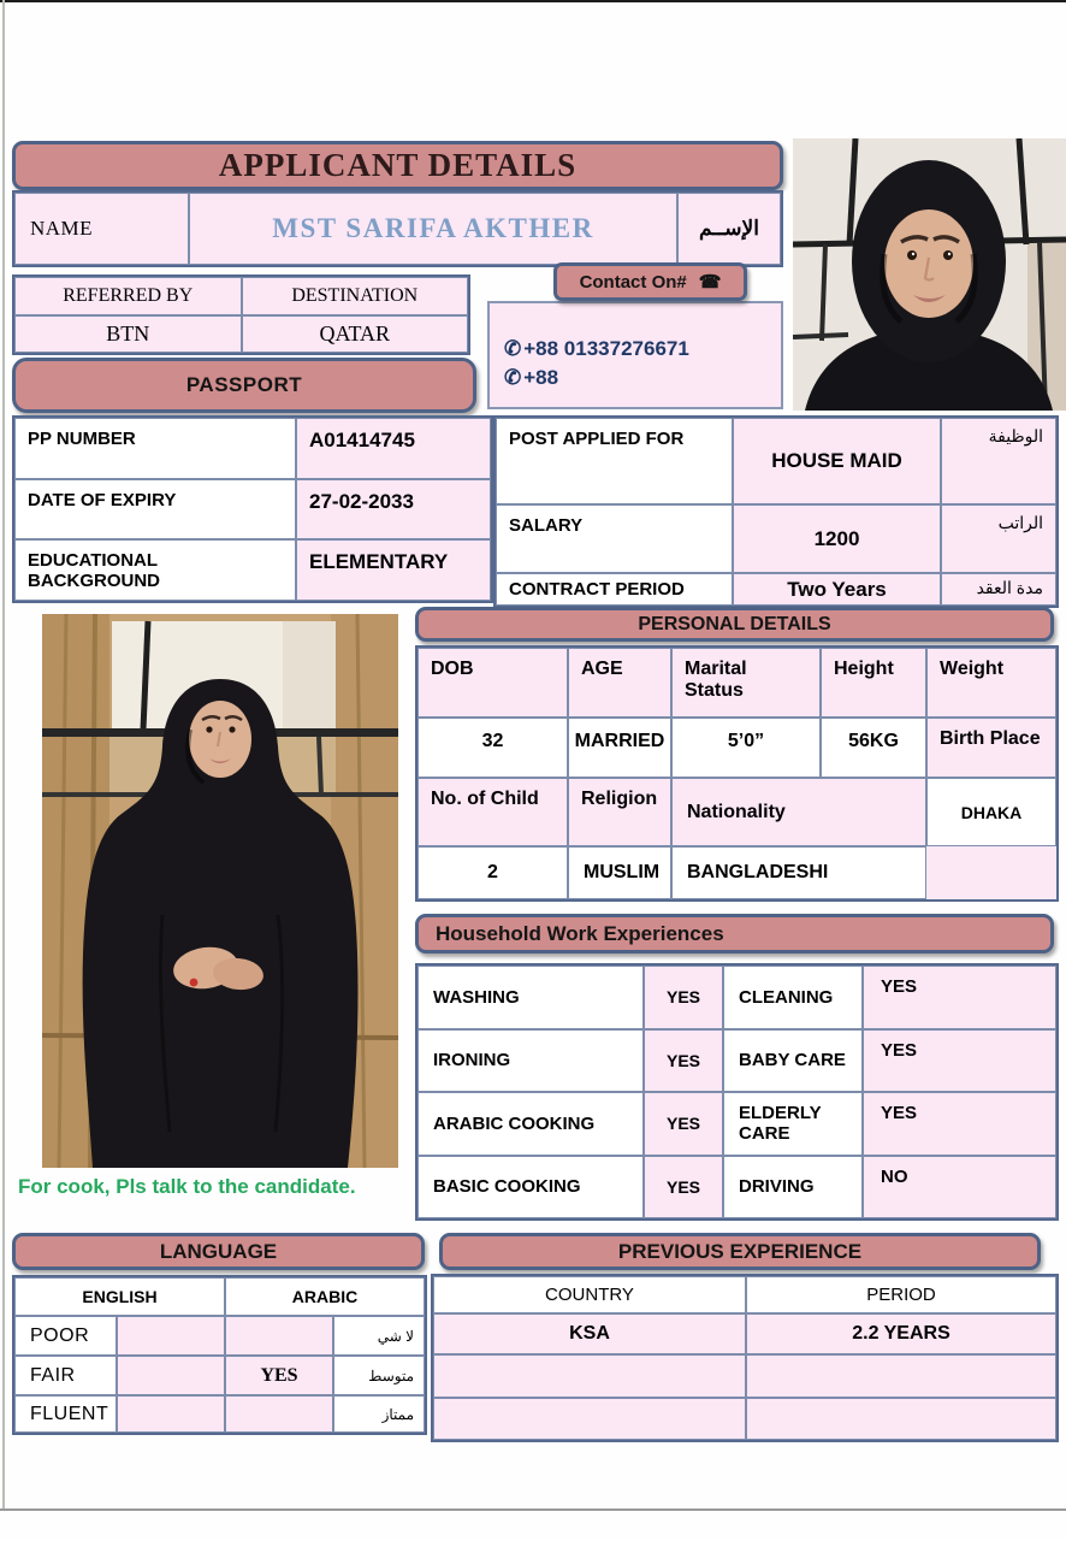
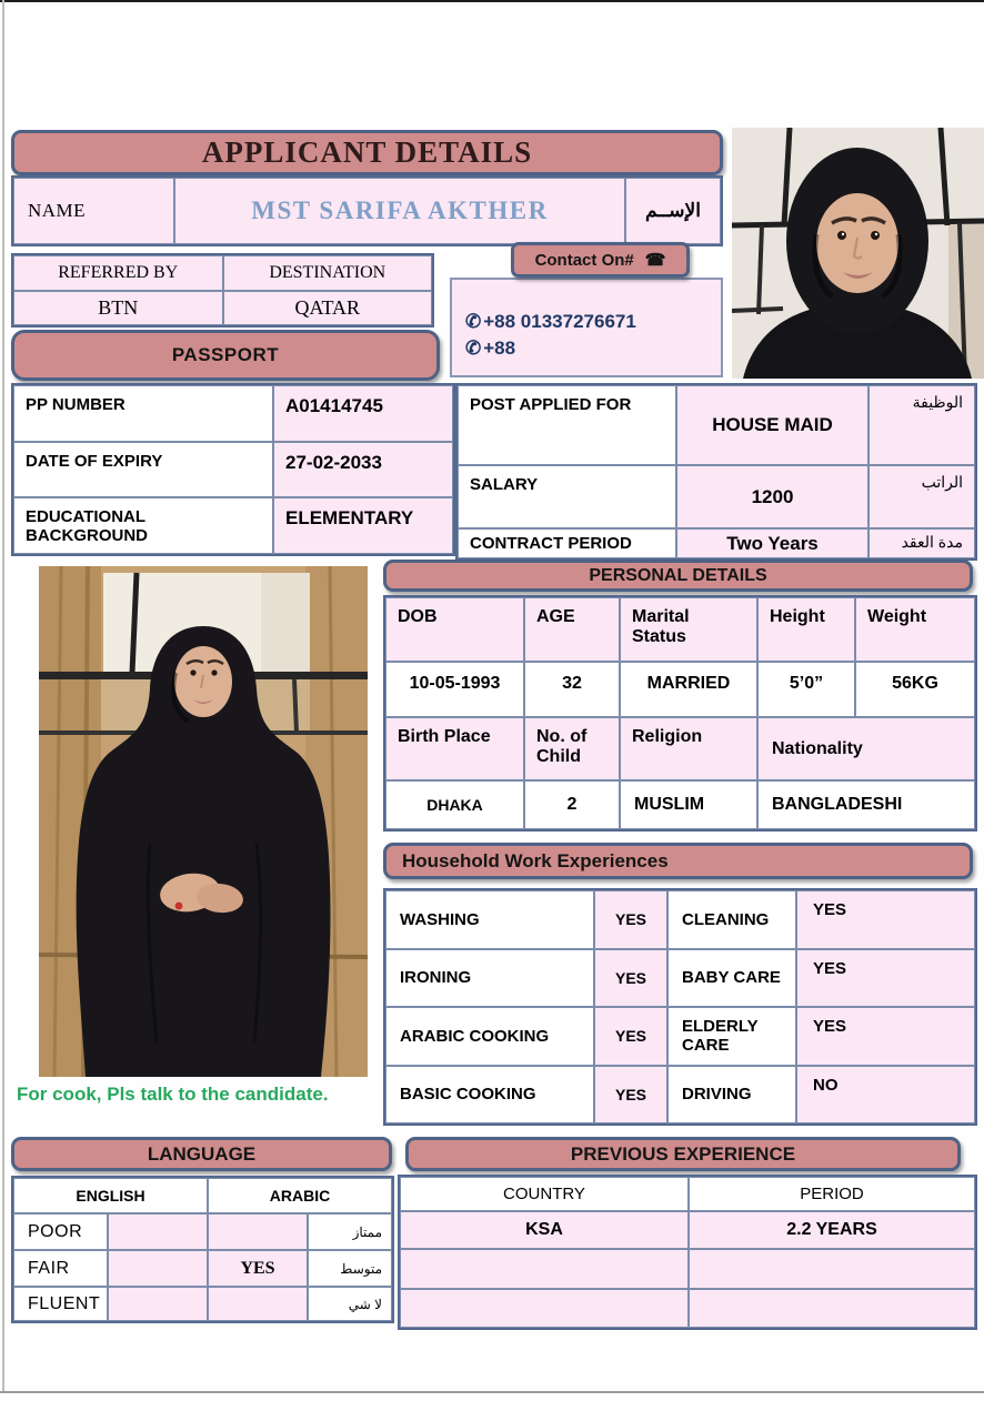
  APPLICANT DETAILS
  NAME
  MST SARIFA AKTHER
  الإســم
  REFERRED BY
  DESTINATION
  BTN
  QATAR
  Contact On#
  ☎
  ✆
  +88 01337276671
  ✆
  +88
  PASSPORT
  PP NUMBER
  A01414745
  DATE OF EXPIRY
  27-02-2033
  EDUCATIONAL BACKGROUND
  ELEMENTARY
  POST APPLIED FOR
  HOUSE MAID
  الوظيفة
  SALARY
  1200
  الراتب
  CONTRACT PERIOD
  Two Years
  مدة العقد
  PERSONAL DETAILS
  DOB
  AGE
  Marital Status
  Height
  Weight
+ 10-05-1993
  32
  MARRIED
  5’0”
  56KG
  Birth Place
  No. of Child
  Religion
  Nationality
  DHAKA
  2
  MUSLIM
  BANGLADESHI
  Household Work Experiences
  WASHING
  YES
  CLEANING
  YES
  IRONING
  YES
  BABY CARE
  YES
  ARABIC COOKING
  YES
  ELDERLY CARE
  YES
  BASIC COOKING
  YES
  DRIVING
  NO
  For cook, Pls talk to the candidate.
  LANGUAGE
  ENGLISH
  ARABIC
  POOR
- لا شي
+ ممتاز
  FAIR
  YES
  متوسط
  FLUENT
- ممتاز
+ لا شي
  PREVIOUS EXPERIENCE
  COUNTRY
  PERIOD
  KSA
  2.2 YEARS
